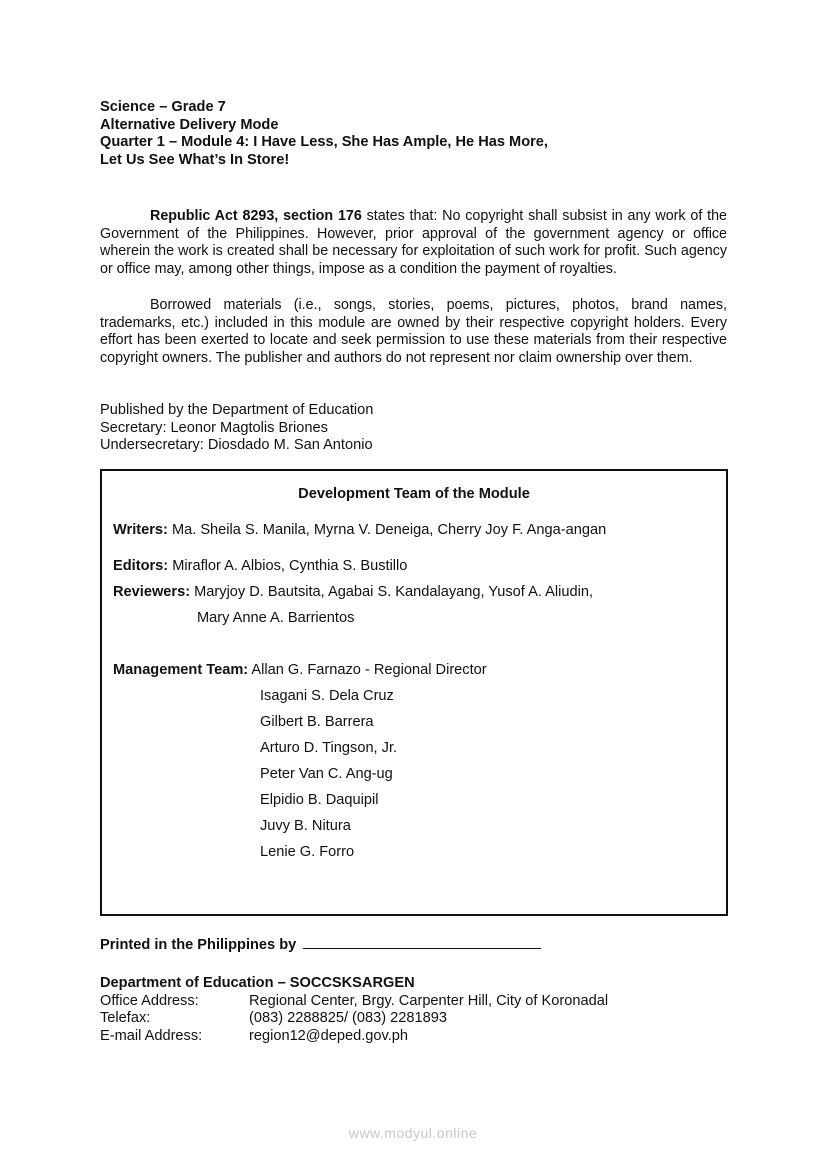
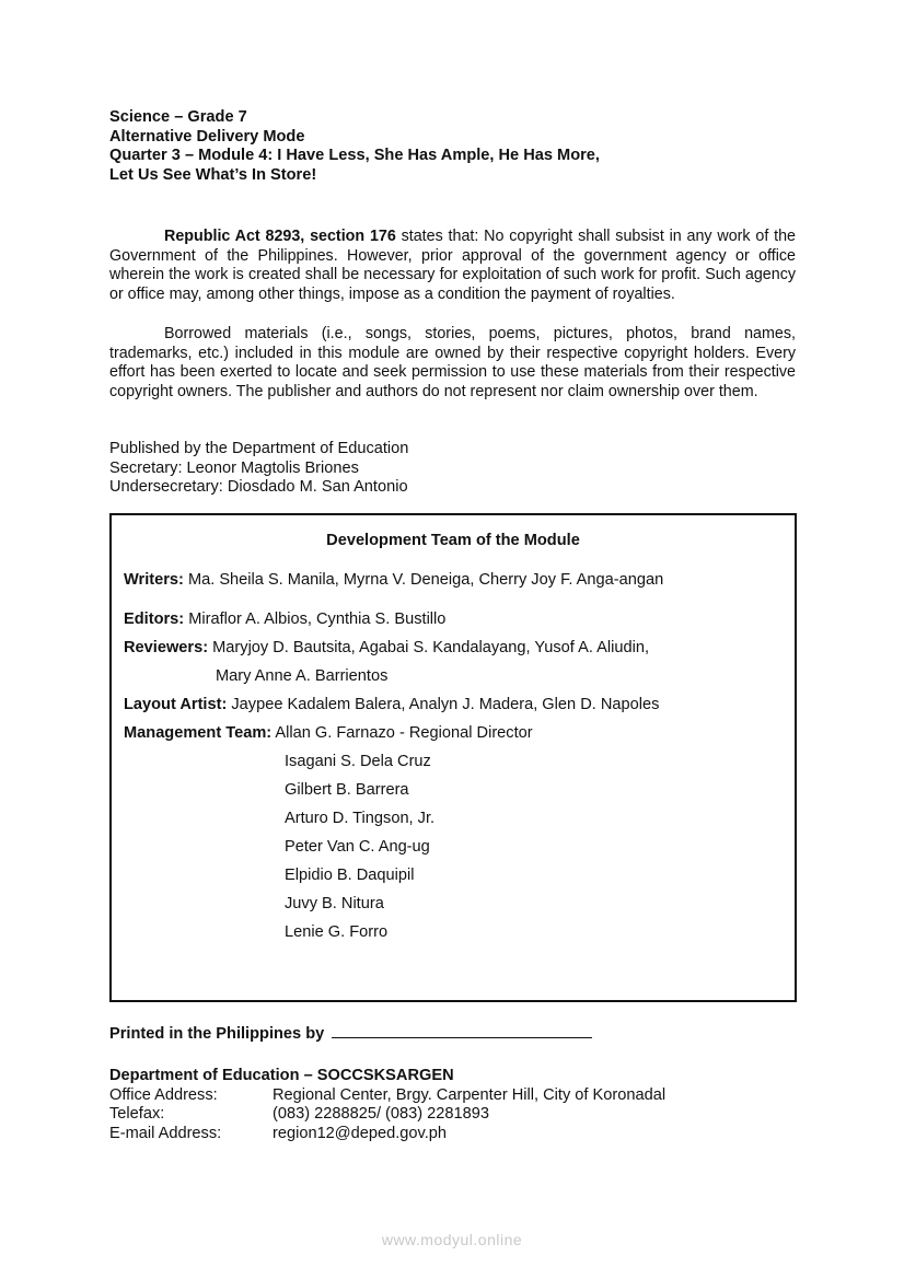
  Science – Grade 7
  Alternative Delivery Mode
- Quarter 1 – Module 4: I Have Less, She Has Ample, He Has More,
+ Quarter 3 – Module 4: I Have Less, She Has Ample, He Has More,
  Let Us See What’s In Store!
  Republic Act 8293, section 176 states that: No copyright shall subsist in any work of the Government of the Philippines. However, prior approval of the government agency or office wherein the work is created shall be necessary for exploitation of such work for profit. Such agency or office may, among other things, impose as a condition the payment of royalties.
  Borrowed materials (i.e., songs, stories, poems, pictures, photos, brand names, trademarks, etc.) included in this module are owned by their respective copyright holders. Every effort has been exerted to locate and seek permission to use these materials from their respective copyright owners. The publisher and authors do not represent nor claim ownership over them.
  Published by the Department of Education
  Secretary: Leonor Magtolis Briones
  Undersecretary: Diosdado M. San Antonio
  Development Team of the Module
  Writers: Ma. Sheila S. Manila, Myrna V. Deneiga, Cherry Joy F. Anga-angan
  Editors: Miraflor A. Albios, Cynthia S. Bustillo
  Reviewers: Maryjoy D. Bautsita, Agabai S. Kandalayang, Yusof A. Aliudin,
  Mary Anne A. Barrientos
+ Layout Artist: Jaypee Kadalem Balera, Analyn J. Madera, Glen D. Napoles
  Management Team: Allan G. Farnazo - Regional Director
  Isagani S. Dela Cruz
  Gilbert B. Barrera
  Arturo D. Tingson, Jr.
  Peter Van C. Ang-ug
  Elpidio B. Daquipil
  Juvy B. Nitura
  Lenie G. Forro
  Printed in the Philippines by
  Department of Education – SOCCSKSARGEN
  Office Address:
  Regional Center, Brgy. Carpenter Hill, City of Koronadal
  Telefax:
  (083) 2288825/ (083) 2281893
  E-mail Address:
  region12@deped.gov.ph
  www.modyul.online
